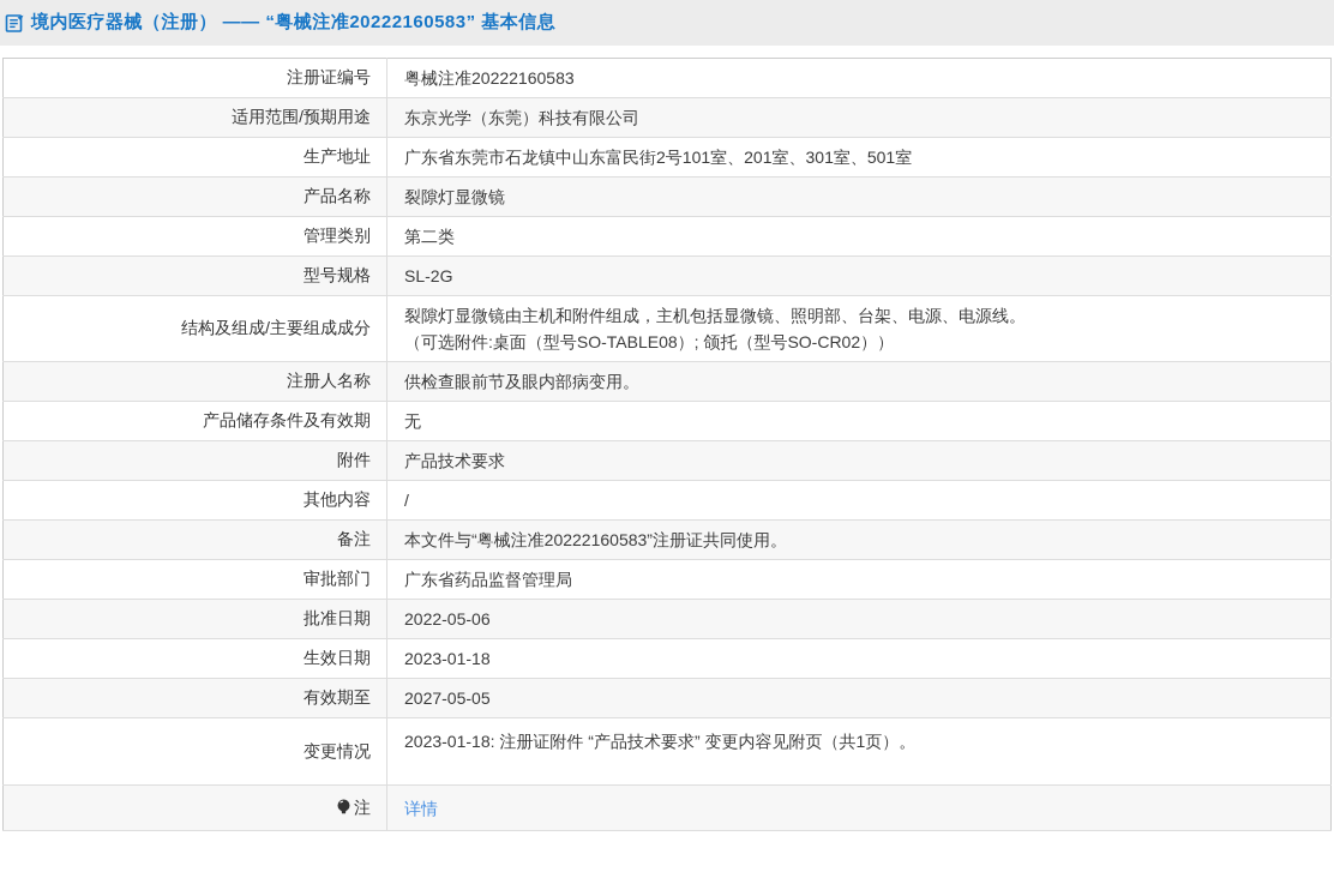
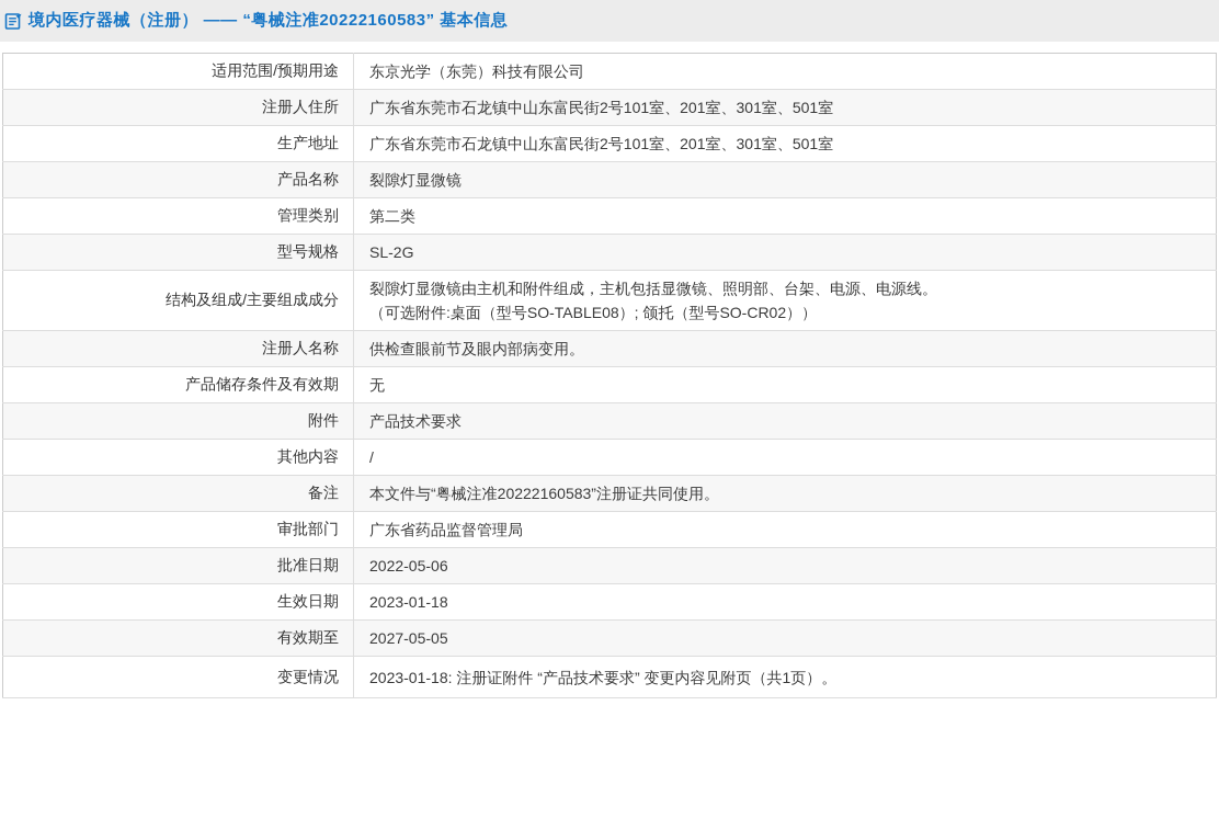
  境内医疗器械（注册） —— “粤械注准20222160583” 基本信息
- 注册证编号	粤械注准20222160583
  适用范围/预期用途	东京光学（东莞）科技有限公司
+ 注册人住所	广东省东莞市石龙镇中山东富民街2号101室、201室、301室、501室
  生产地址	广东省东莞市石龙镇中山东富民街2号101室、201室、301室、501室
  产品名称	裂隙灯显微镜
  管理类别	第二类
  型号规格	SL-2G
  结构及组成/主要组成成分	裂隙灯显微镜由主机和附件组成，主机包括显微镜、照明部、台架、电源、电源线。（可选附件:桌面（型号SO-TABLE08）; 颌托（型号SO-CR02））
  注册人名称	供检查眼前节及眼内部病变用。
  产品储存条件及有效期	无
  附件	产品技术要求
  其他内容	/
  备注	本文件与“粤械注准20222160583”注册证共同使用。
  审批部门	广东省药品监督管理局
  批准日期	2022-05-06
  生效日期	2023-01-18
  有效期至	2027-05-05
  变更情况	2023-01-18: 注册证附件 “产品技术要求” 变更内容见附页（共1页）。
- 注	详情
